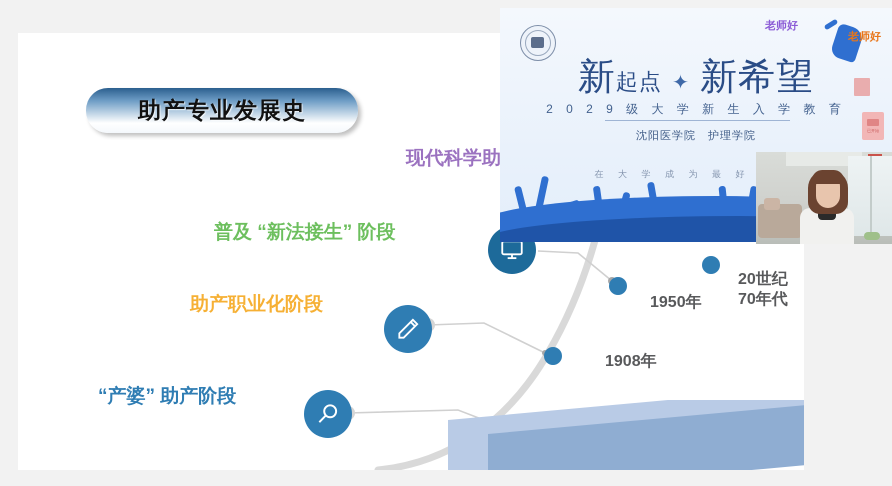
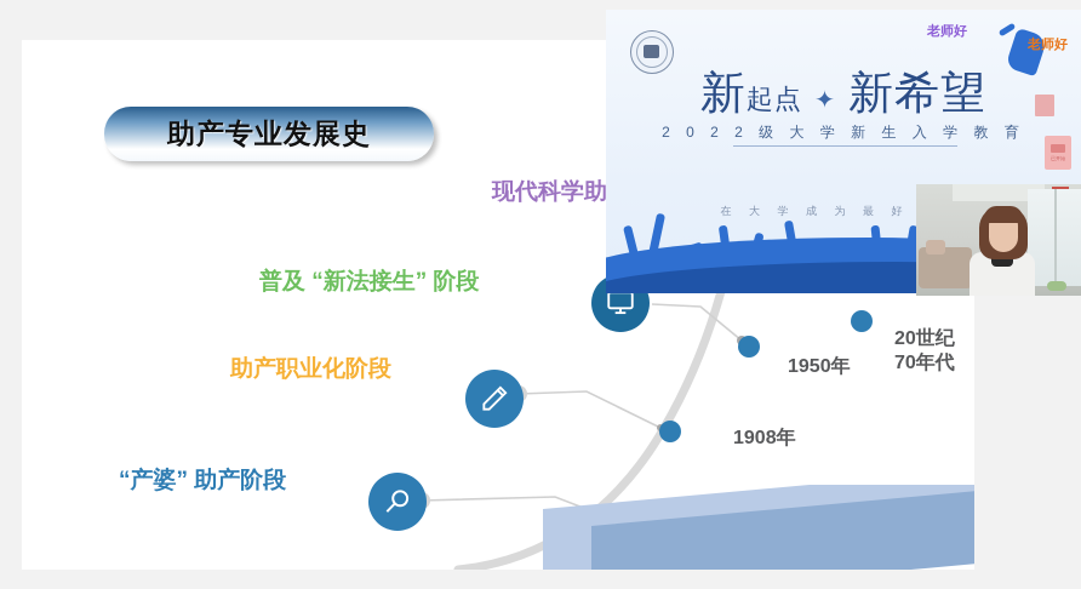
  助产专业发展史
  现代科学助
  普及 “新法接生” 阶段
  助产职业化阶段
  “产婆” 助产阶段
  1908年
  1950年
  20世纪
  70年代
  新起点 ✦ 新希望
- 2 0 2 9 级 大 学 新 生 入 学 教 育
+ 2 0 2 2 级 大 学 新 生 入 学 教 育
- 沈阳医学院 护理学院
  在 大 学 成 为 最 好
  老师好
  老师好
